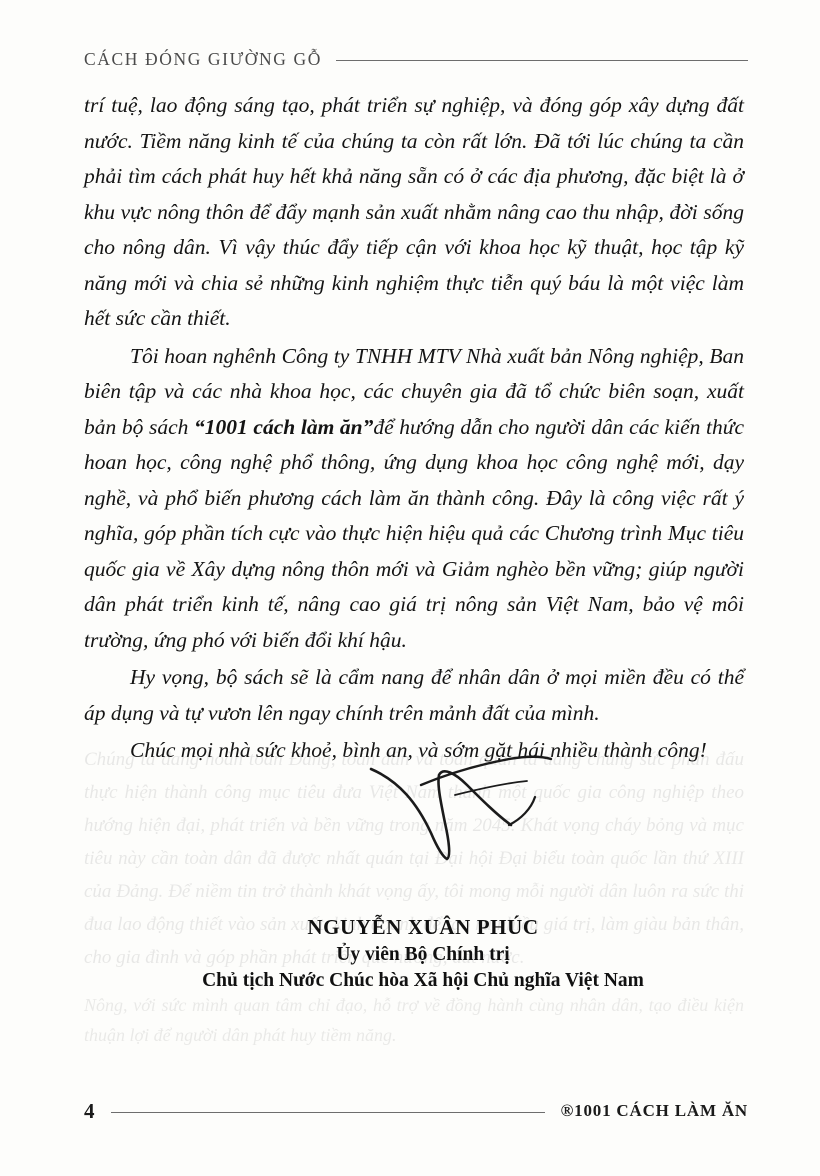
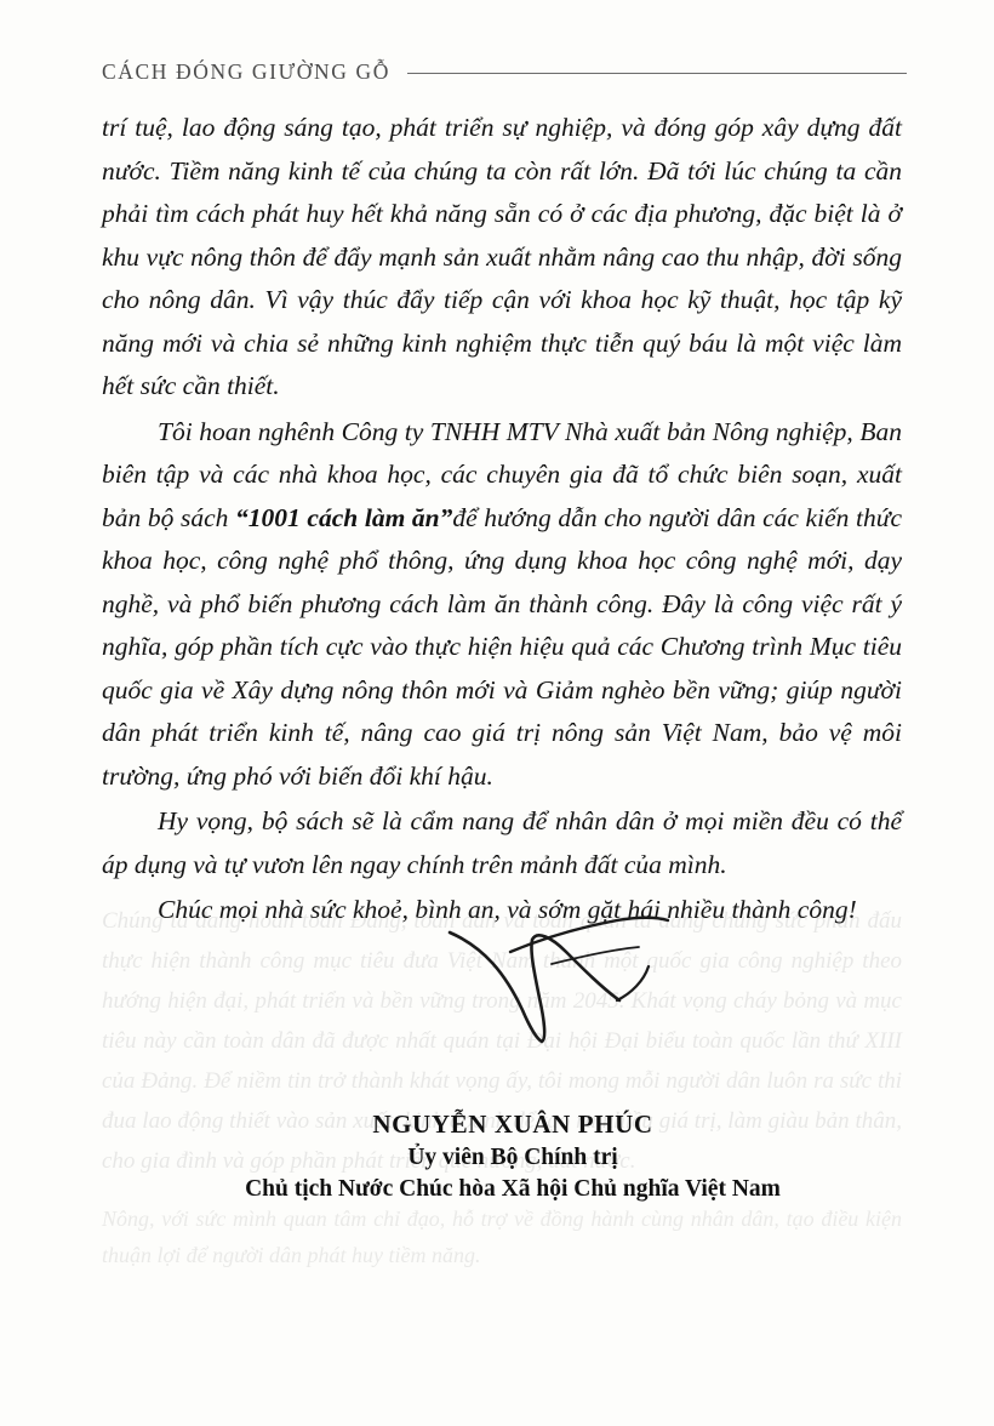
  CÁCH ĐÓNG GIƯỜNG GỖ
  trí tuệ, lao động sáng tạo, phát triển sự nghiệp, và đóng góp xây dựng đất nước. Tiềm năng kinh tế của chúng ta còn rất lớn. Đã tới lúc chúng ta cần phải tìm cách phát huy hết khả năng sẵn có ở các địa phương, đặc biệt là ở khu vực nông thôn để đẩy mạnh sản xuất nhằm nâng cao thu nhập, đời sống cho nông dân. Vì vậy thúc đẩy tiếp cận với khoa học kỹ thuật, học tập kỹ năng mới và chia sẻ những kinh nghiệm thực tiễn quý báu là một việc làm hết sức cần thiết.
- Tôi hoan nghênh Công ty TNHH MTV Nhà xuất bản Nông nghiệp, Ban biên tập và các nhà khoa học, các chuyên gia đã tổ chức biên soạn, xuất bản bộ sách “1001 cách làm ăn”để hướng dẫn cho người dân các kiến thức hoan học, công nghệ phổ thông, ứng dụng khoa học công nghệ mới, dạy nghề, và phổ biến phương cách làm ăn thành công. Đây là công việc rất ý nghĩa, góp phần tích cực vào thực hiện hiệu quả các Chương trình Mục tiêu quốc gia về Xây dựng nông thôn mới và Giảm nghèo bền vững; giúp người dân phát triển kinh tế, nâng cao giá trị nông sản Việt Nam, bảo vệ môi trường, ứng phó với biến đổi khí hậu.
+ Tôi hoan nghênh Công ty TNHH MTV Nhà xuất bản Nông nghiệp, Ban biên tập và các nhà khoa học, các chuyên gia đã tổ chức biên soạn, xuất bản bộ sách “1001 cách làm ăn”để hướng dẫn cho người dân các kiến thức khoa học, công nghệ phổ thông, ứng dụng khoa học công nghệ mới, dạy nghề, và phổ biến phương cách làm ăn thành công. Đây là công việc rất ý nghĩa, góp phần tích cực vào thực hiện hiệu quả các Chương trình Mục tiêu quốc gia về Xây dựng nông thôn mới và Giảm nghèo bền vững; giúp người dân phát triển kinh tế, nâng cao giá trị nông sản Việt Nam, bảo vệ môi trường, ứng phó với biến đổi khí hậu.
  Hy vọng, bộ sách sẽ là cẩm nang để nhân dân ở mọi miền đều có thể áp dụng và tự vươn lên ngay chính trên mảnh đất của mình.
  Chúc mọi nhà sức khoẻ, bình an, và sớm gặt hái nhiều thành công!
  Chúng ta đang hoàn toàn Đảng, toàn dân và toàn qu ta đang chung sức phấn đấu thực hiện thành công mục tiêu đưa Việt Nam thnh một quốc gia công nghiệp theo hướng hiện đại, phát triển và bền vững trong năm 2045. Khát vọng cháy bỏng và mục tiêu này cần toàn dân đã được nhất quán tại Đại hội Đại biểu toàn quốc lần thứ XIII đua lao động thiết vào sản xuất, kinh doanh để tạo ra nhiều giá trị, làm giàu bản thân, cho gia đình và góp phần phát triển quê hương, đất nước.
  NGUYỄN XUÂN PHÚC
  Ủy viên Bộ Chính trị
  Chủ tịch Nước Chúc hòa Xã hội Chủ nghĩa Việt Nam
- 4
- ®1001 CÁCH LÀM ĂN
